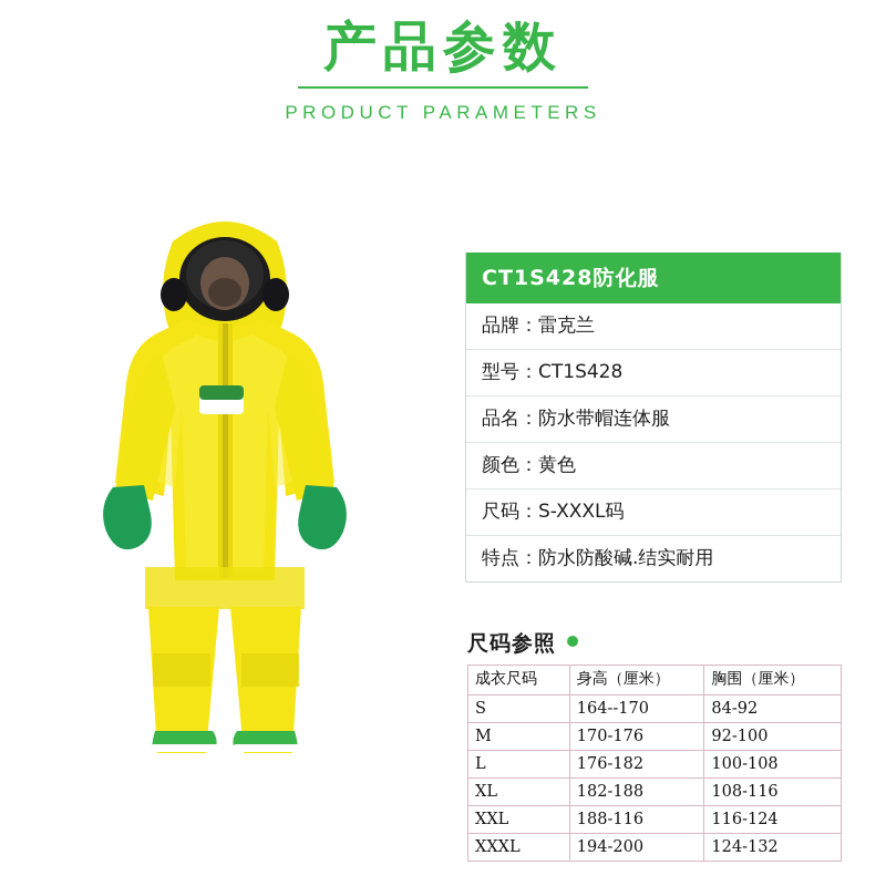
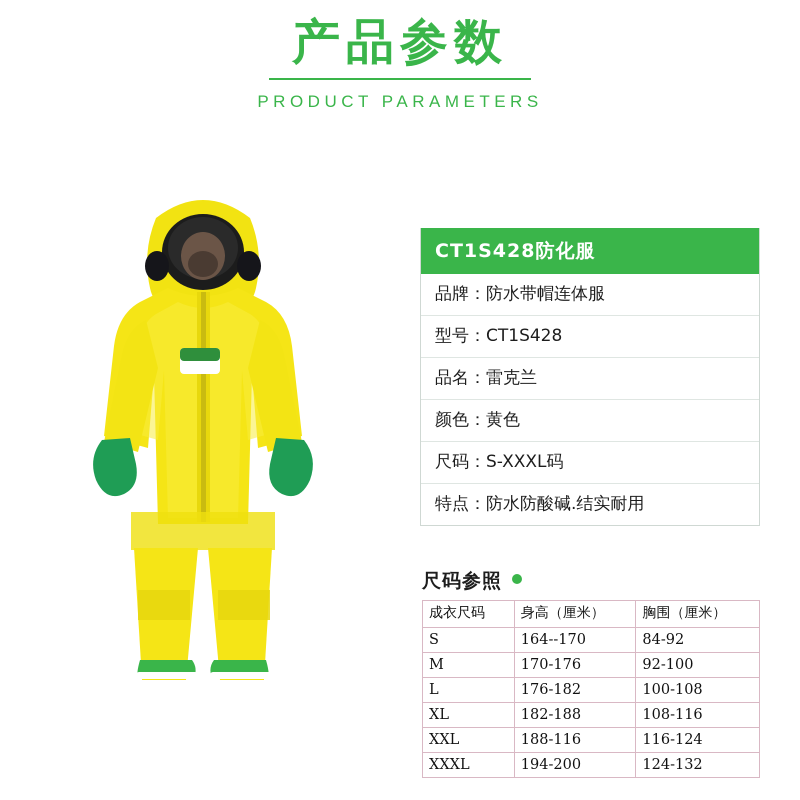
  产品参数
  PRODUCT PARAMETERS
  CT1S428防化服
- 品牌：雷克兰
+ 品牌：防水带帽连体服
  型号：CT1S428
- 品名：防水带帽连体服
+ 品名：雷克兰
  颜色：黄色
  尺码：S-XXXL码
  特点：防水防酸碱.结实耐用
  尺码参照
  成衣尺码	身高（厘米）	胸围（厘米）
  S	164--170	84-92
  M	170-176	92-100
  L	176-182	100-108
  XL	182-188	108-116
  XXL	188-116	116-124
  XXXL	194-200	124-132
